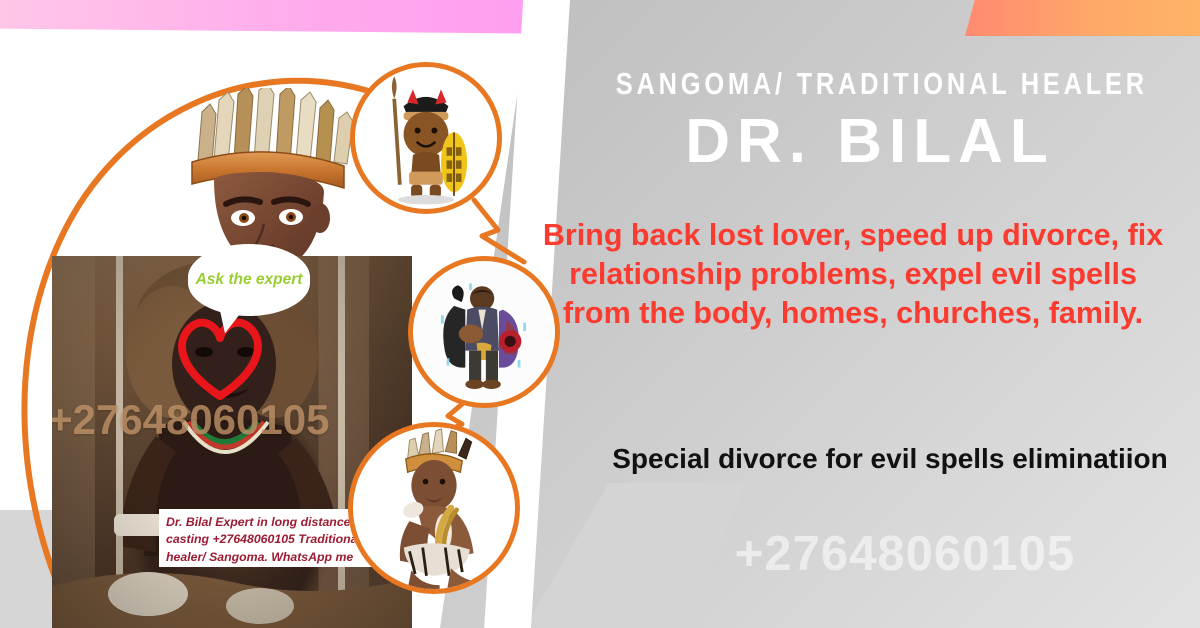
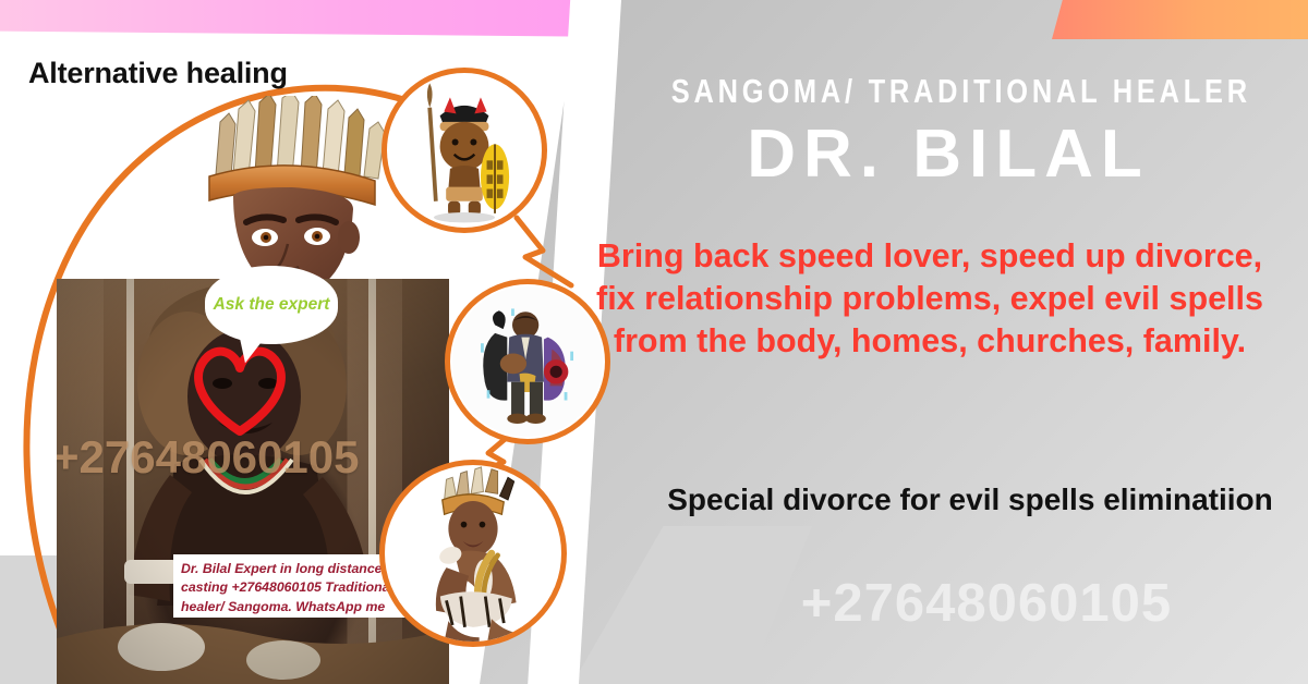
+ Alternative healing
  +27648060105
  Dr. Bilal Expert in long distance casting +27648060105 Tradition healer/ Sangoma. WhatsApp me
  Ask the expert
  SANGOMA/ TRADITIONAL HEALER
  DR. BILAL
- Bring back lost lover, speed up divorce, fix relationship problems, expel evil spells from the body, homes, churches, family.
+ Bring back speed lover, speed up divorce, fix relationship problems, expel evil spells from the body, homes, churches, family.
  Special divorce for evil spells eliminatiion
  +27648060105
